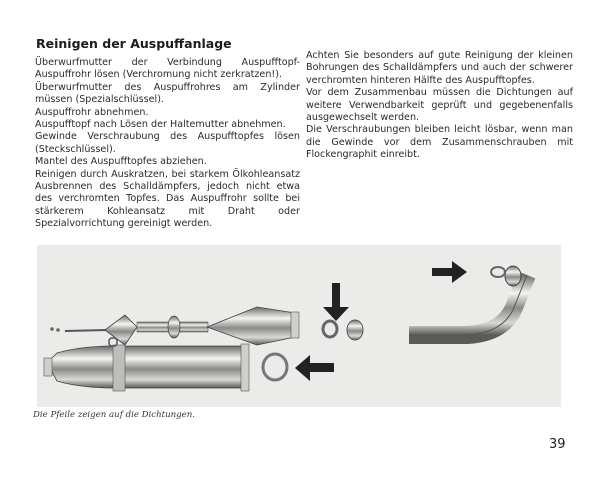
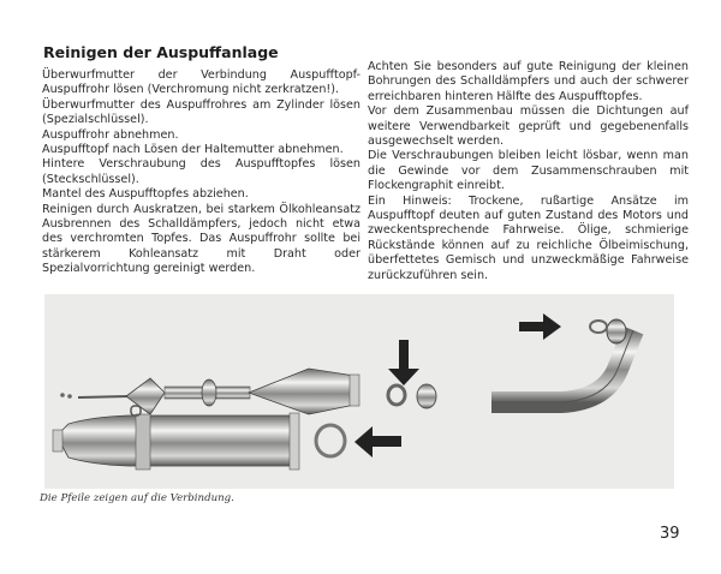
  Reinigen der Auspuffanlage
  Überwurfmutter der Verbindung Auspufftopf-Auspuffrohr lösen (Verchromung nicht zerkratzen!).
- Überwurfmutter des Auspuffrohres am Zylinder müssen (Spezialschlüssel).
+ Überwurfmutter des Auspuffrohres am Zylinder lösen (Spezialschlüssel).
  Auspuffrohr abnehmen.
  Auspufftopf nach Lösen der Haltemutter abnehmen.
- Gewinde Verschraubung des Auspufftopfes lösen (Steckschlüssel).
+ Hintere Verschraubung des Auspufftopfes lösen (Steckschlüssel).
  Mantel des Auspufftopfes abziehen.
  Reinigen durch Auskratzen, bei starkem Ölkohleansatz Ausbrennen des Schalldämpfers, jedoch nicht etwa des verchromten Topfes. Das Auspuffrohr sollte bei stärkerem Kohleansatz mit Draht oder Spezialvorrichtung gereinigt werden.
- Achten Sie besonders auf gute Reinigung der kleinen Bohrungen des Schalldämpfers und auch der schwerer verchromten hinteren Hälfte des Auspufftopfes.
+ Achten Sie besonders auf gute Reinigung der kleinen Bohrungen des Schalldämpfers und auch der schwerer erreichbaren hinteren Hälfte des Auspufftopfes.
  Vor dem Zusammenbau müssen die Dichtungen auf weitere Verwendbarkeit geprüft und gegebenenfalls ausgewechselt werden.
  Die Verschraubungen bleiben leicht lösbar, wenn man die Gewinde vor dem Zusammenschrauben mit Flockengraphit einreibt.
+ Ein Hinweis: Trockene, rußartige Ansätze im Auspufftopf deuten auf guten Zustand des Motors und zweckentsprechende Fahrweise. Ölige, schmierige Rückstände können auf zu reichliche Ölbeimischung, überfettetes Gemisch und unzweckmäßige Fahrweise zurückzuführen sein.
- Die Pfeile zeigen auf die Dichtungen.
+ Die Pfeile zeigen auf die Verbindung.
  39
